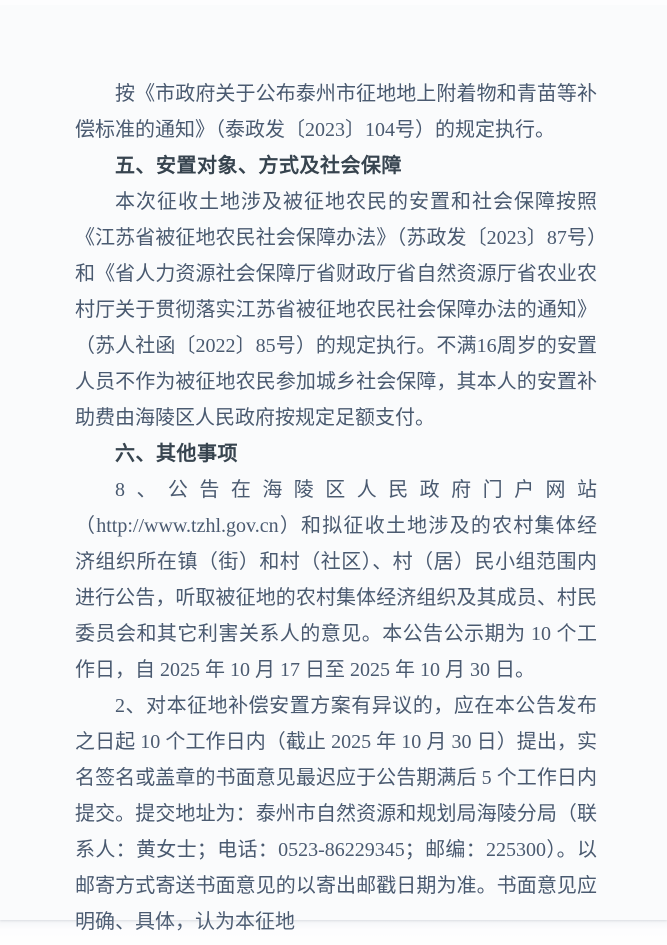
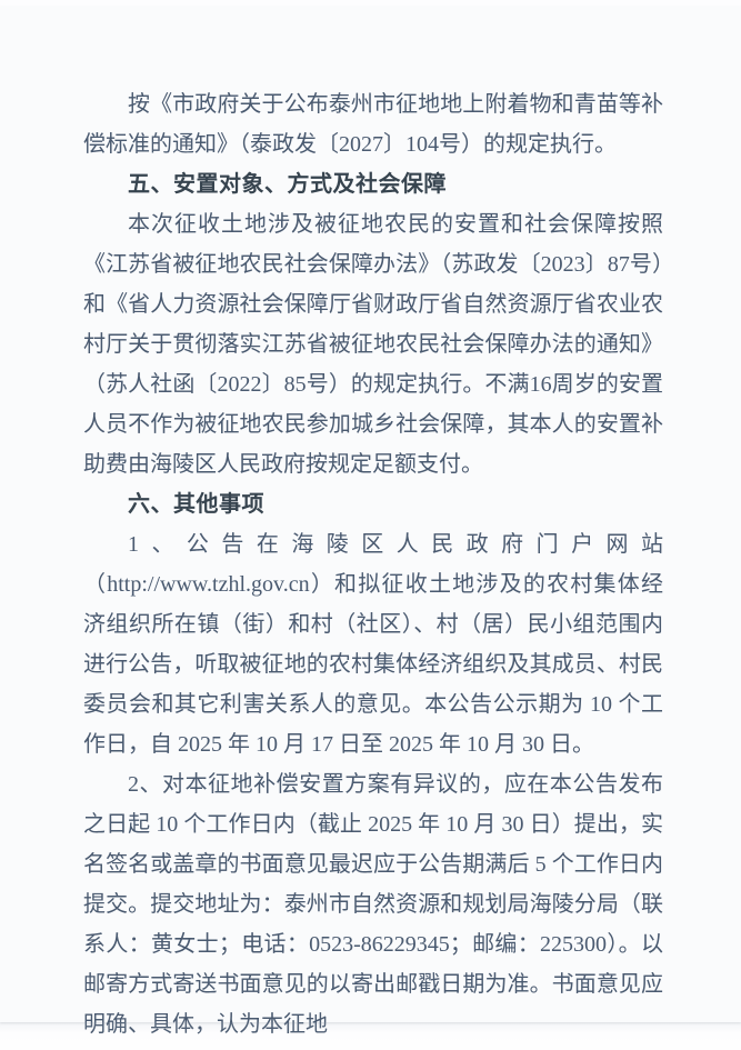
- 按《市政府关于公布泰州市征地地上附着物和青苗等补偿标准的通知》（泰政发〔2023〕104号）的规定执行。
+ 按《市政府关于公布泰州市征地地上附着物和青苗等补偿标准的通知》（泰政发〔2027〕104号）的规定执行。
  五、安置对象、方式及社会保障
  本次征收土地涉及被征地农民的安置和社会保障按照《江苏省被征地农民社会保障办法》（苏政发〔2023〕87号）和《省人力资源社会保障厅省财政厅省自然资源厅省农业农村厅关于贯彻落实江苏省被征地农民社会保障办法的通知》（苏人社函〔2022〕85号）的规定执行。不满16周岁的安置人员不作为被征地农民参加城乡社会保障，其本人的安置补助费由海陵区人民政府按规定足额支付。
  六、其他事项
- 8、公告在海陵区人民政府门户网站（http://www.tzhl.gov.cn）和拟征收土地涉及的农村集体经济组织所在镇（街）和村（社区）、村（居）民小组范围内进行公告，听取被征地的农村集体经济组织及其成员、村民委员会和其它利害关系人的意见。本公告公示期为 10 个工作日，自 2025 年 10 月 17 日至 2025 年 10 月 30 日。
+ 1、公告在海陵区人民政府门户网站（http://www.tzhl.gov.cn）和拟征收土地涉及的农村集体经济组织所在镇（街）和村（社区）、村（居）民小组范围内进行公告，听取被征地的农村集体经济组织及其成员、村民委员会和其它利害关系人的意见。本公告公示期为 10 个工作日，自 2025 年 10 月 17 日至 2025 年 10 月 30 日。
  2、对本征地补偿安置方案有异议的，应在本公告发布之日起 10 个工作日内（截止 2025 年 10 月 30 日）提出，实名签名或盖章的书面意见最迟应于公告期满后 5 个工作日内提交。提交地址为：泰州市自然资源和规划局海陵分局（联系人：黄女士；电话：0523-86229345；邮编：225300）。以邮寄方式寄送书面意见的以寄出邮戳日期为准。书面意见应
